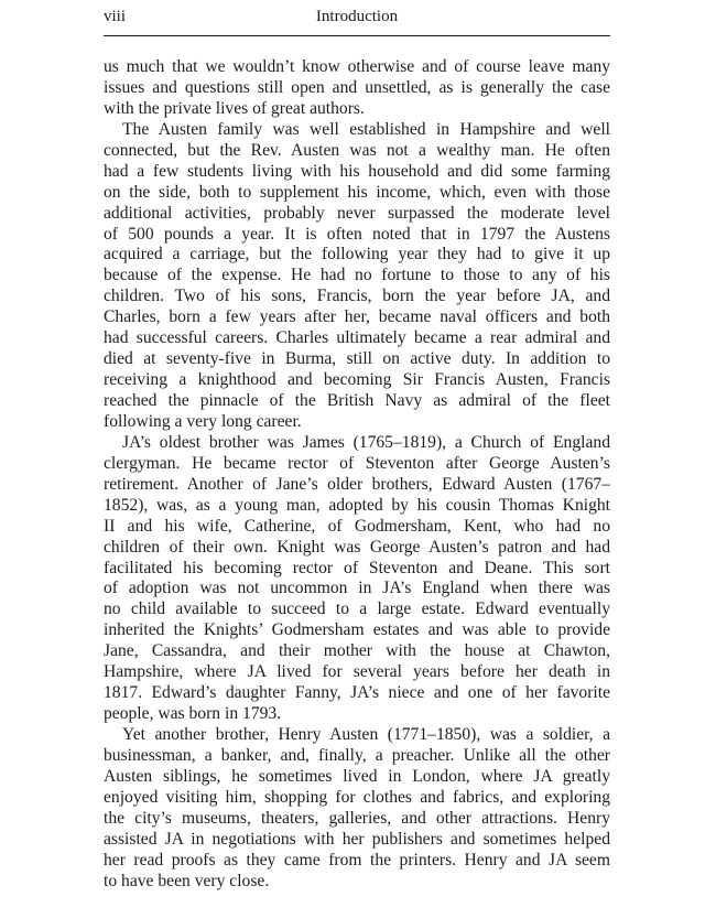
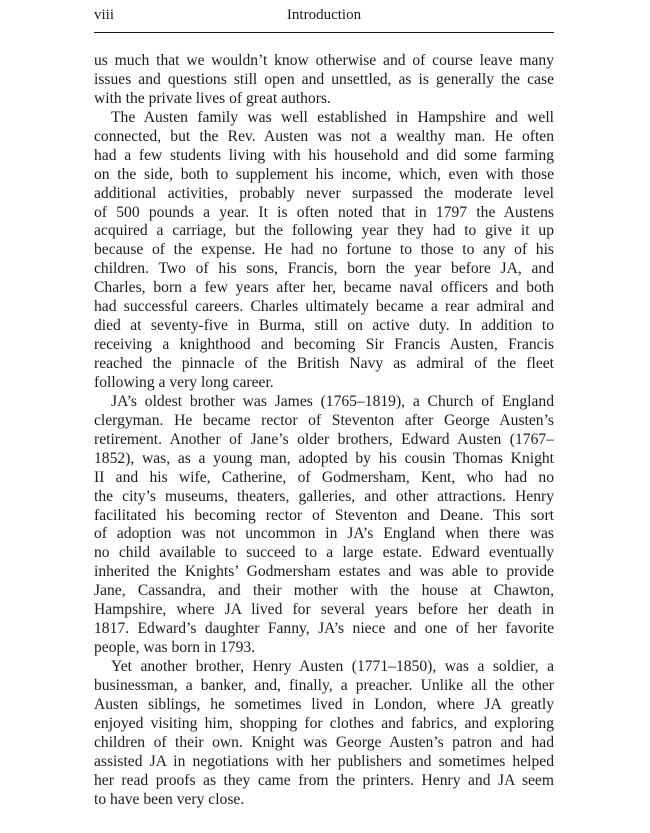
  viii
  Introduction
  us much that we wouldn’t know otherwise and of course leave many
  issues and questions still open and unsettled, as is generally the case
  with the private lives of great authors.
  The Austen family was well established in Hampshire and well
  connected, but the Rev. Austen was not a wealthy man. He often
  had a few students living with his household and did some farming
  on the side, both to supplement his income, which, even with those
  additional activities, probably never surpassed the moderate level
  of 500 pounds a year. It is often noted that in 1797 the Austens
  acquired a carriage, but the following year they had to give it up
  because of the expense. He had no fortune to those to any of his
  children. Two of his sons, Francis, born the year before JA, and
  Charles, born a few years after her, became naval officers and both
  had successful careers. Charles ultimately became a rear admiral and
  died at seventy-five in Burma, still on active duty. In addition to
  receiving a knighthood and becoming Sir Francis Austen, Francis
  reached the pinnacle of the British Navy as admiral of the fleet
  following a very long career.
  JA’s oldest brother was James (1765–1819), a Church of England
  clergyman. He became rector of Steventon after George Austen’s
  retirement. Another of Jane’s older brothers, Edward Austen (1767–
  1852), was, as a young man, adopted by his cousin Thomas Knight
  II and his wife, Catherine, of Godmersham, Kent, who had no
- children of their own. Knight was George Austen’s patron and had
+ the city’s museums, theaters, galleries, and other attractions. Henry
  facilitated his becoming rector of Steventon and Deane. This sort
  of adoption was not uncommon in JA’s England when there was
  no child available to succeed to a large estate. Edward eventually
  inherited the Knights’ Godmersham estates and was able to provide
  Jane, Cassandra, and their mother with the house at Chawton,
  Hampshire, where JA lived for several years before her death in
  1817. Edward’s daughter Fanny, JA’s niece and one of her favorite
  people, was born in 1793.
  Yet another brother, Henry Austen (1771–1850), was a soldier, a
  businessman, a banker, and, finally, a preacher. Unlike all the other
  Austen siblings, he sometimes lived in London, where JA greatly
  enjoyed visiting him, shopping for clothes and fabrics, and exploring
- the city’s museums, theaters, galleries, and other attractions. Henry
+ children of their own. Knight was George Austen’s patron and had
  assisted JA in negotiations with her publishers and sometimes helped
  her read proofs as they came from the printers. Henry and JA seem
  to have been very close.
